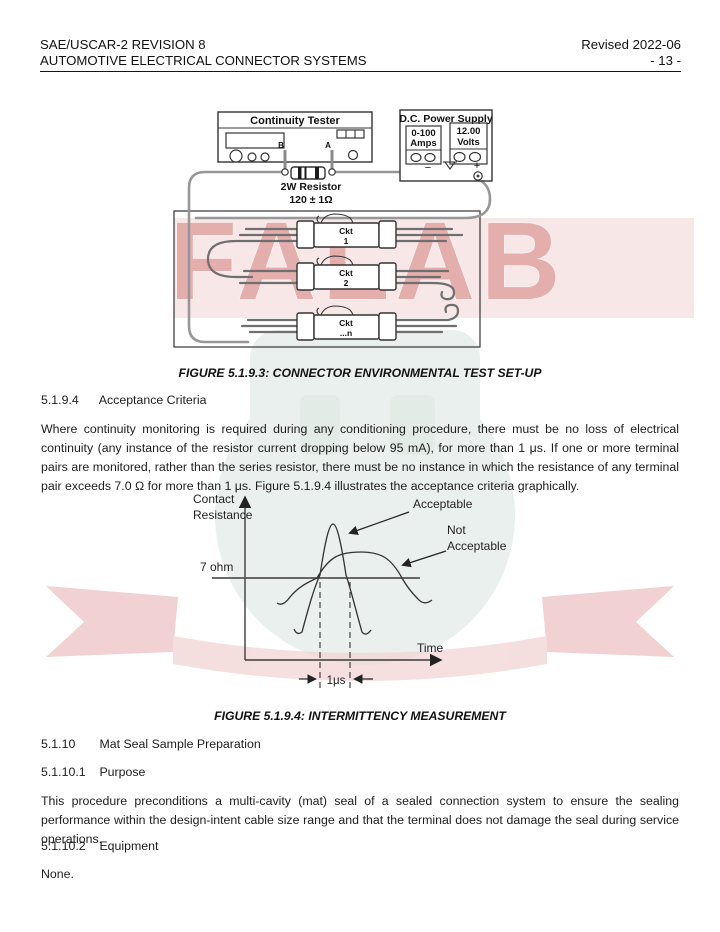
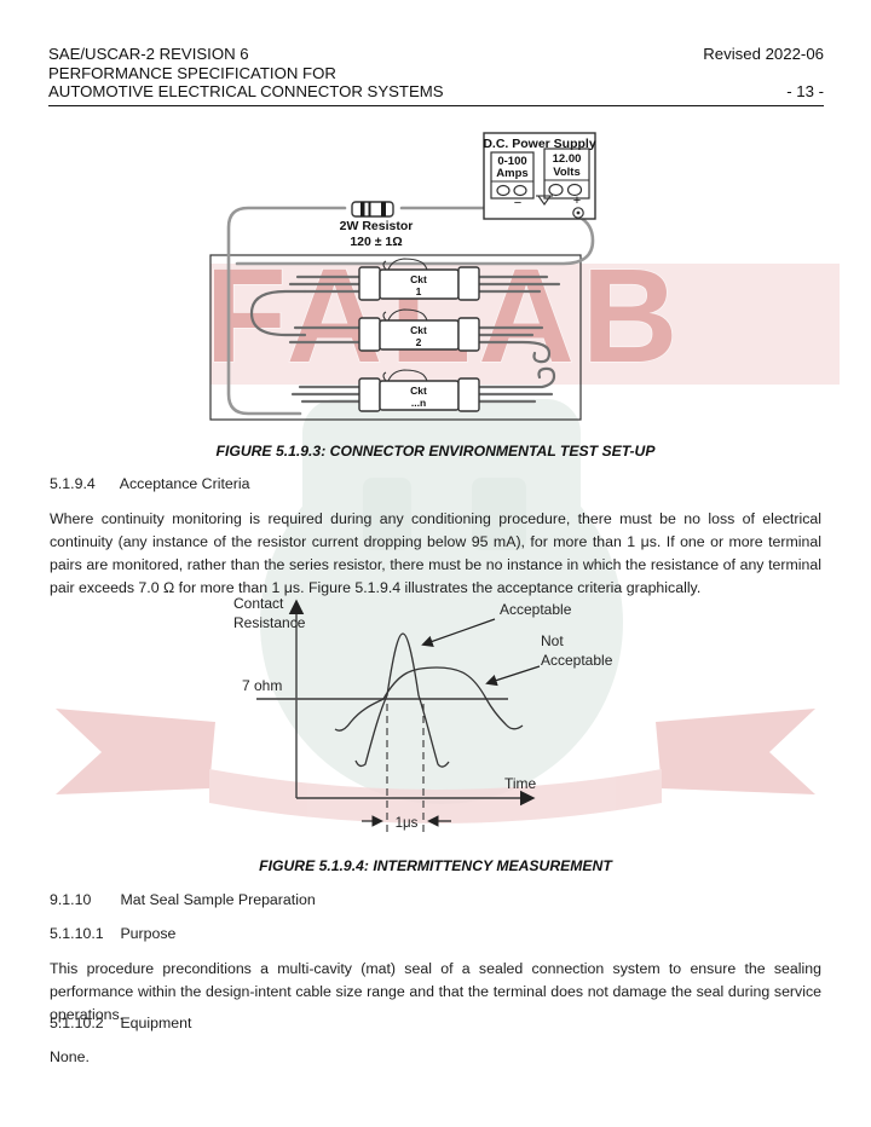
  FALAB
- Continuity Tester
- B
- A
  2W Resistor
  120 ± 1Ω
  D.C. Power Supply
  0-100
  Amps
  12.00
  Volts
  −
  +
  Ckt
  1
  Ckt
  2
  Ckt
  ...n
  Contact
  Resistance
  7 ohm
  Acceptable
  Not
  Acceptable
  Time
  1μs
- SAE/USCAR-2 REVISION 8
+ SAE/USCAR-2 REVISION 6
  Revised 2022-06
+ PERFORMANCE SPECIFICATION FOR
  AUTOMOTIVE ELECTRICAL CONNECTOR SYSTEMS
  - 13 -
  FIGURE 5.1.9.3: CONNECTOR ENVIRONMENTAL TEST SET-UP
  5.1.9.4 Acceptance Criteria
  Where continuity monitoring is required during any conditioning procedure, there must be no loss of electrical continuity (any instance of the resistor current dropping below 95 mA), for more than 1 μs. If one or more terminal pairs are monitored, rather than the series resistor, there must be no instance in which the resistance of any terminal pair exceeds 7.0 Ω for more than 1 μs. Figure 5.1.9.4 illustrates the acceptance criteria graphically.
  FIGURE 5.1.9.4: INTERMITTENCY MEASUREMENT
- 5.1.10 Mat Seal Sample Preparation
+ 9.1.10 Mat Seal Sample Preparation
  5.1.10.1 Purpose
  This procedure preconditions a multi-cavity (mat) seal of a sealed connection system to ensure the sealing performance within the design-intent cable size range and that the terminal does not damage the seal during service operations.
  5.1.10.2 Equipment
  None.
